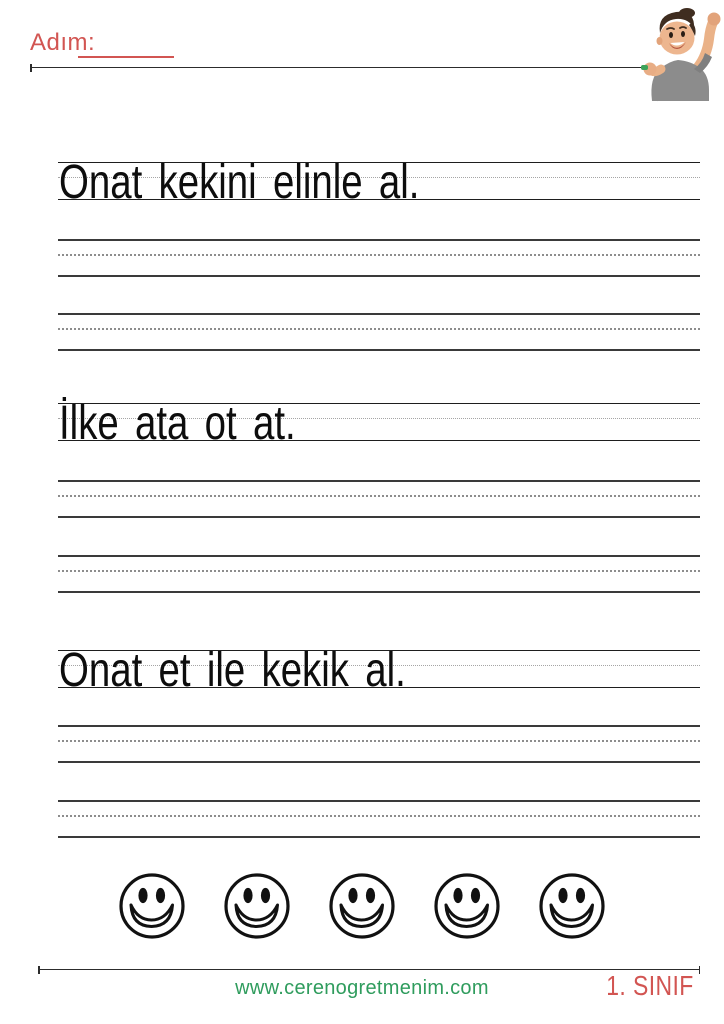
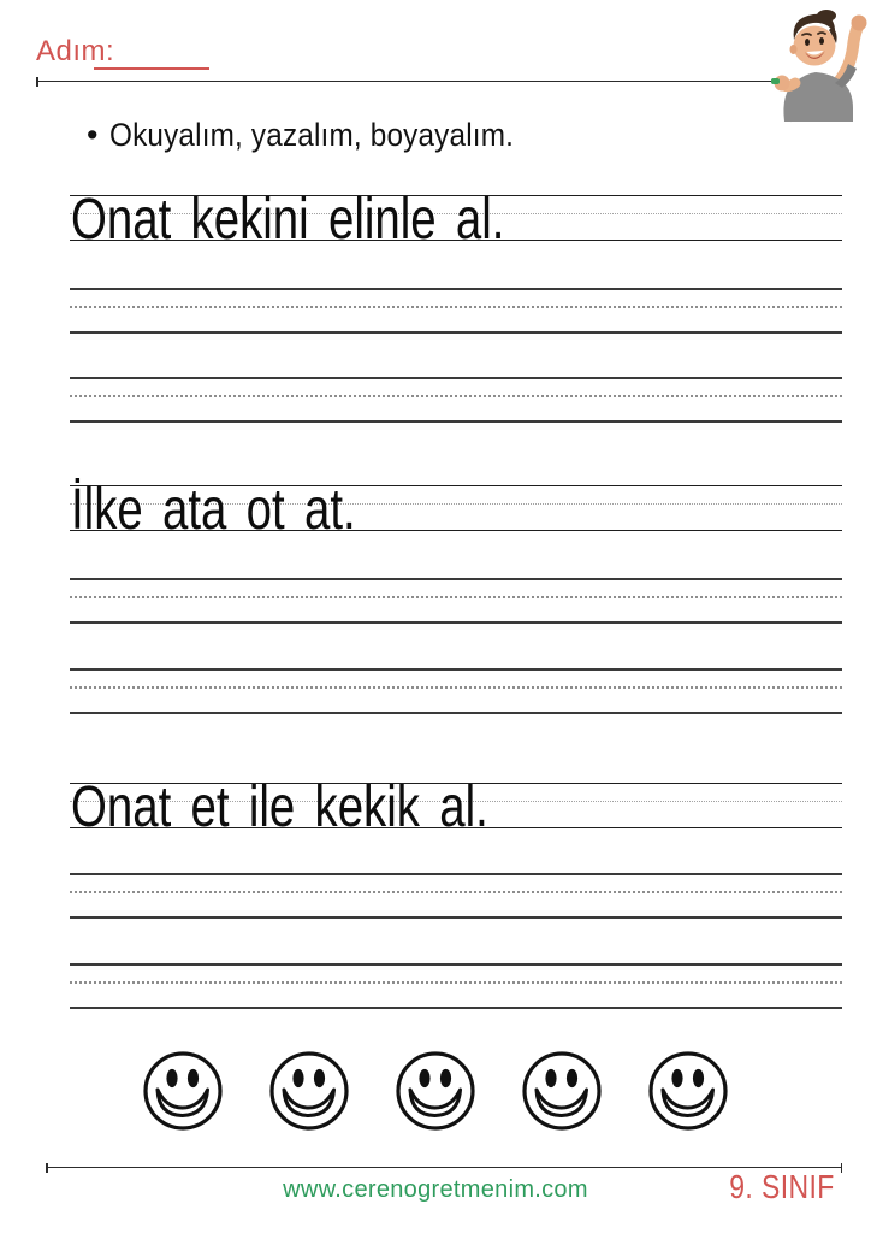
  Adım:
+ • Okuyalım, yazalım, boyayalım.
  Onat kekini elinle al.
  İlke ata ot at.
  Onat et ile kekik al.
  www.cerenogretmenim.com
- 1. SINIF
+ 9. SINIF
